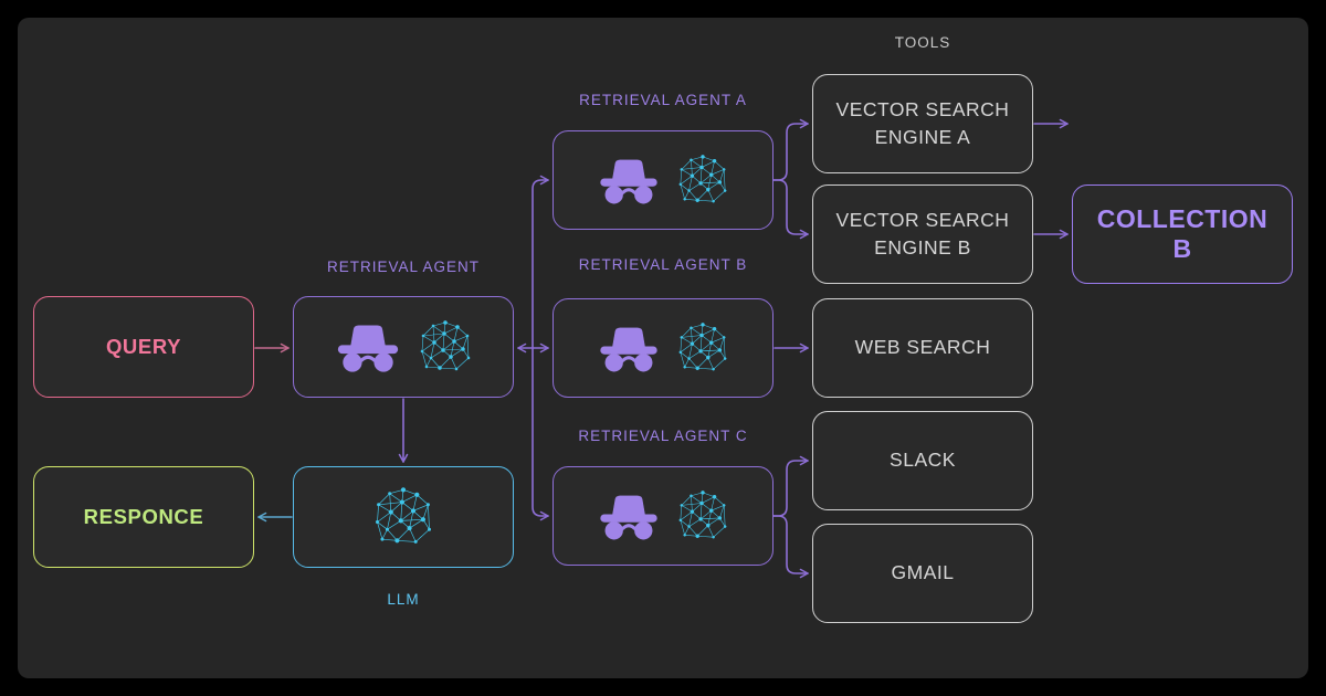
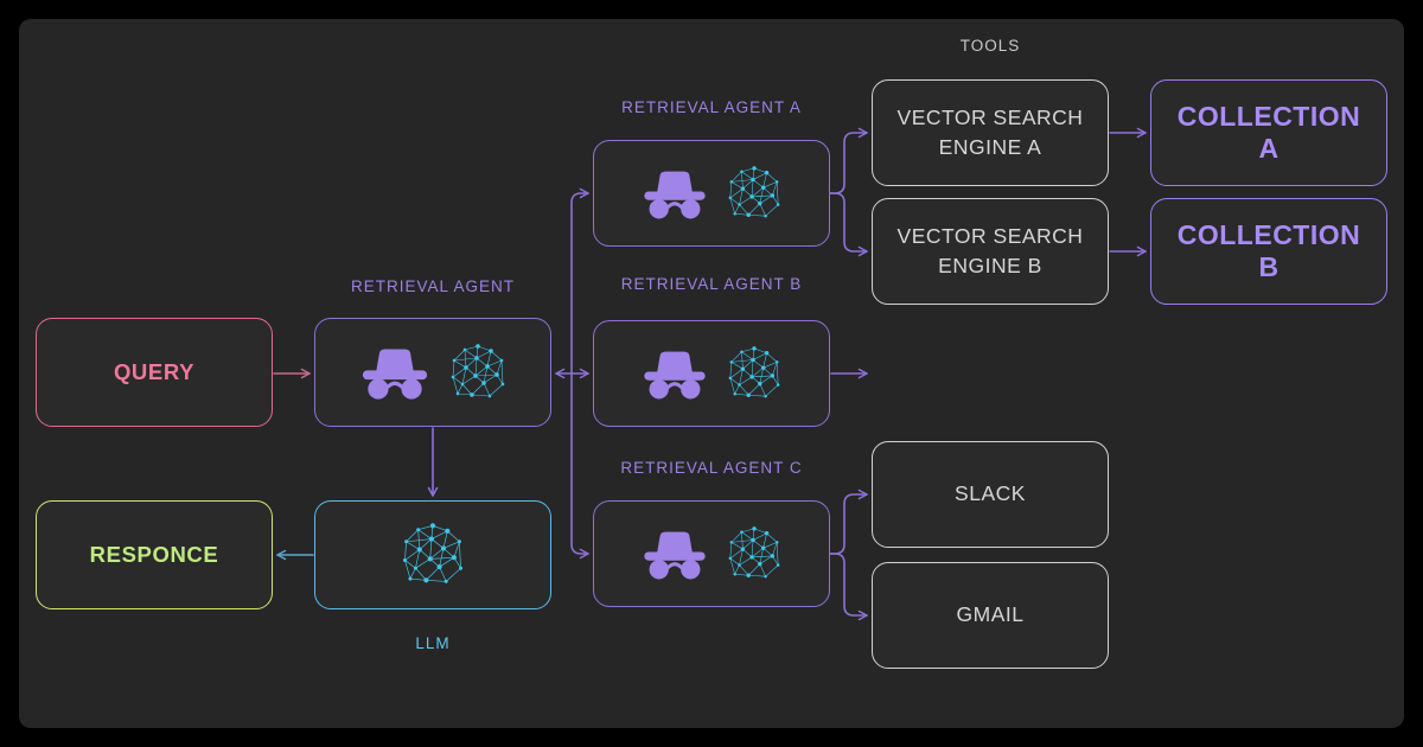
  TOOLS
  RETRIEVAL AGENT
  RETRIEVAL AGENT A
  RETRIEVAL AGENT B
  RETRIEVAL AGENT C
  LLM
  QUERY
  RESPONCE
  VECTOR SEARCH ENGINE A
  VECTOR SEARCH ENGINE B
- WEB SEARCH
  SLACK
  GMAIL
+ COLLECTION A
  COLLECTION B
